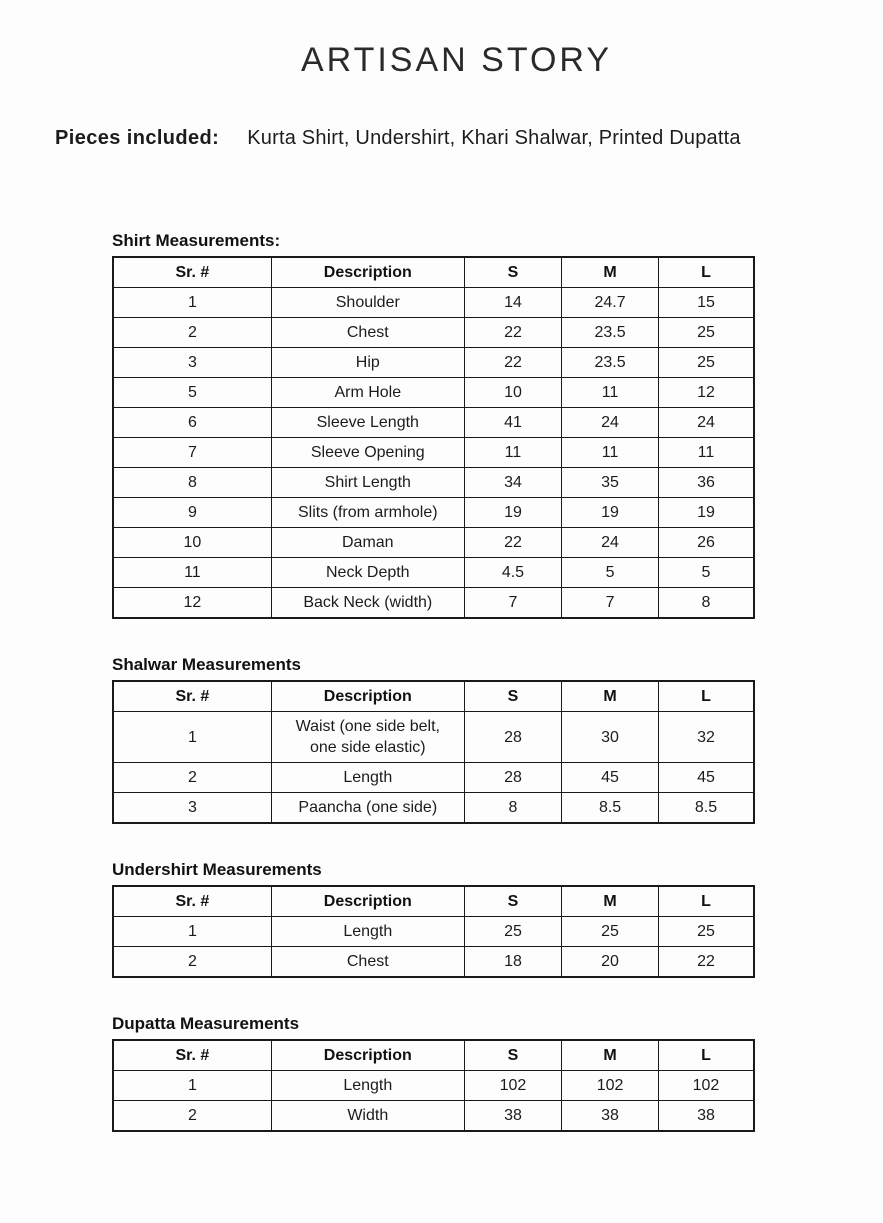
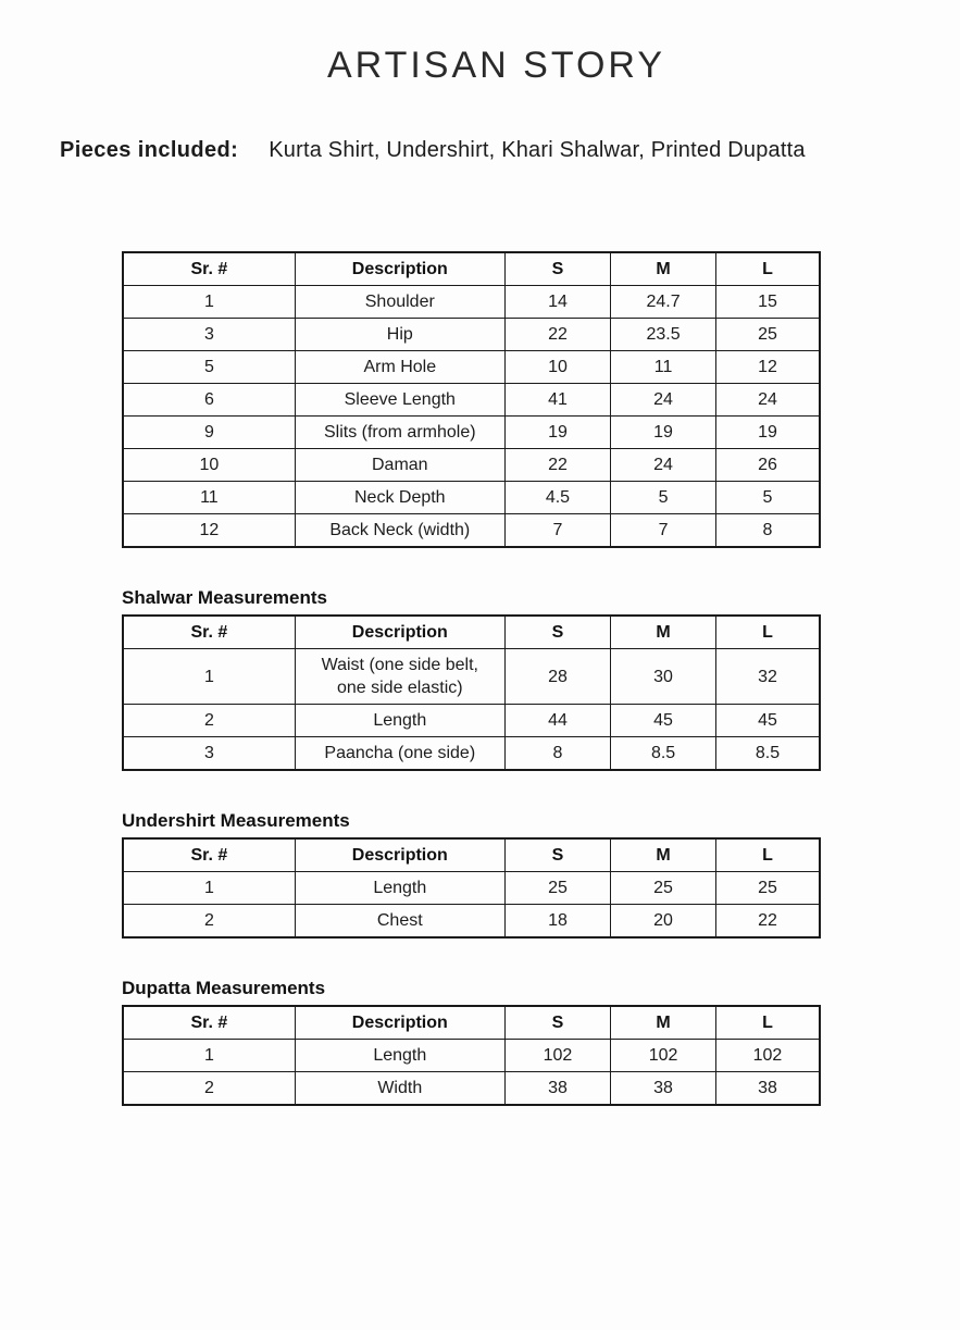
  ARTISAN STORY
  Pieces included: Kurta Shirt, Undershirt, Khari Shalwar, Printed Dupatta
- Shirt Measurements:
  Sr. #	Description	S	M	L
  1	Shoulder	14	24.7	15
- 2	Chest	22	23.5	25
  3	Hip	22	23.5	25
  5	Arm Hole	10	11	12
  6	Sleeve Length	41	24	24
- 7	Sleeve Opening	11	11	11
- 8	Shirt Length	34	35	36
  9	Slits (from armhole)	19	19	19
  10	Daman	22	24	26
  11	Neck Depth	4.5	5	5
  12	Back Neck (width)	7	7	8
  Shalwar Measurements
  Sr. #	Description	S	M	L
  1	Waist (one side belt, one side elastic)	28	30	32
- 2	Length	28	45	45
+ 2	Length	44	45	45
  3	Paancha (one side)	8	8.5	8.5
  Undershirt Measurements
  Sr. #	Description	S	M	L
  1	Length	25	25	25
  2	Chest	18	20	22
  Dupatta Measurements
  Sr. #	Description	S	M	L
  1	Length	102	102	102
  2	Width	38	38	38
